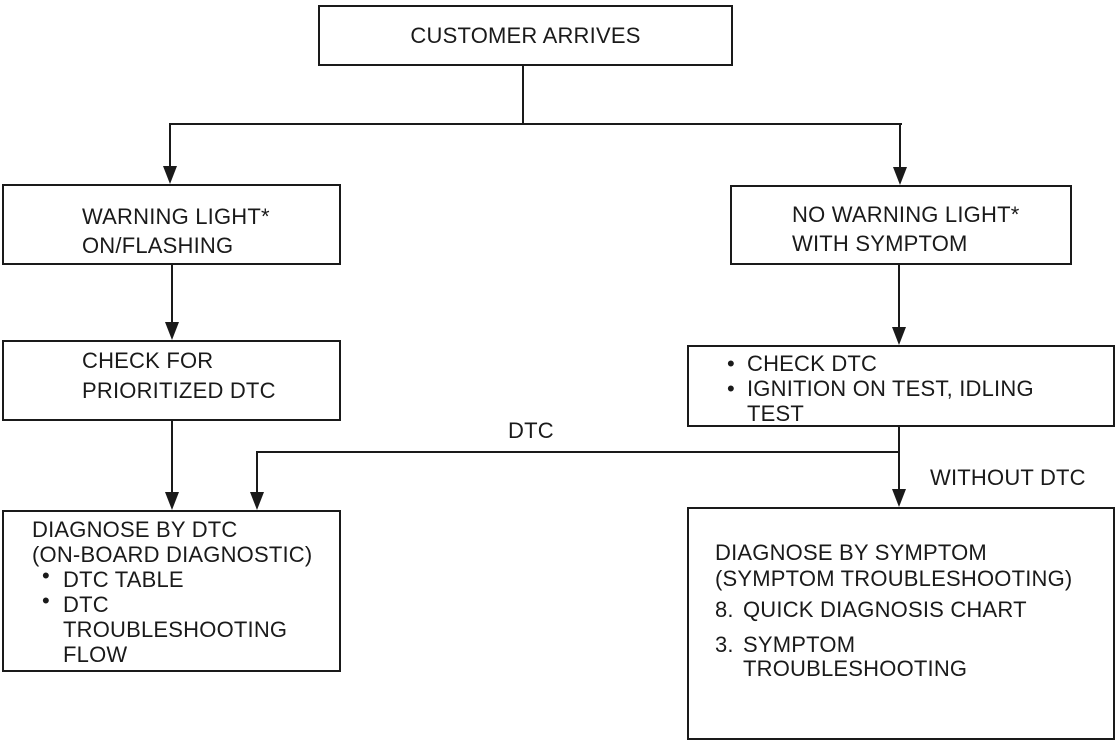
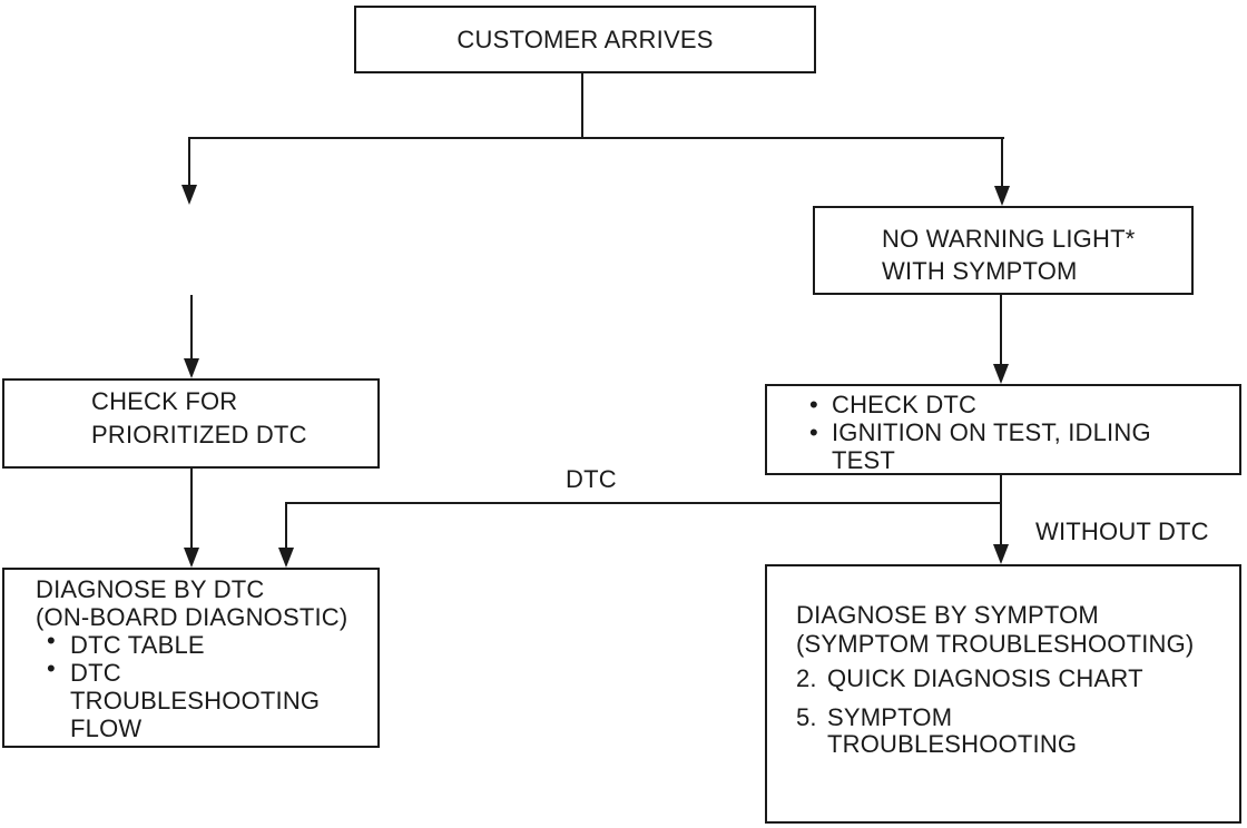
  DTC
  WITHOUT DTC
  CUSTOMER ARRIVES
- WARNING LIGHT*
- ON/FLASHING
  NO WARNING LIGHT*
  WITH SYMPTOM
  CHECK FOR
  PRIORITIZED DTC
  •
  CHECK DTC
  •
  IGNITION ON TEST, IDLING
  TEST
  DIAGNOSE BY DTC
  (ON-BOARD DIAGNOSTIC)
  •
  DTC TABLE
  •
  DTC
  TROUBLESHOOTING
  FLOW
  DIAGNOSE BY SYMPTOM
  (SYMPTOM TROUBLESHOOTING)
- 8.
+ 2.
  QUICK DIAGNOSIS CHART
- 3.
+ 5.
  SYMPTOM
  TROUBLESHOOTING
